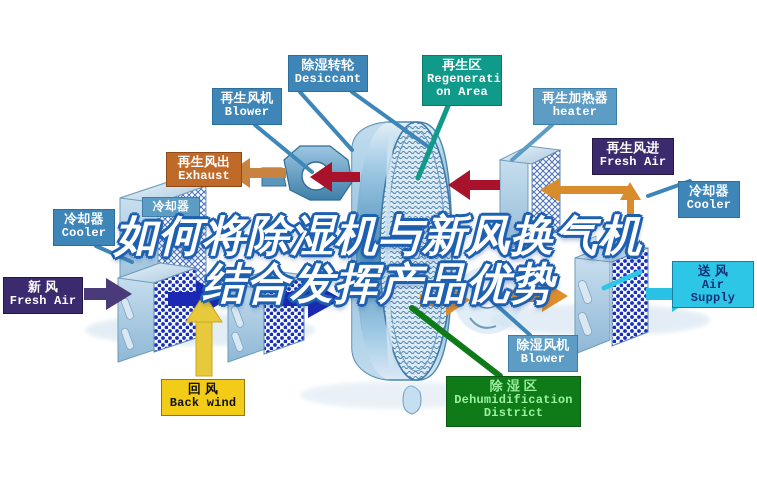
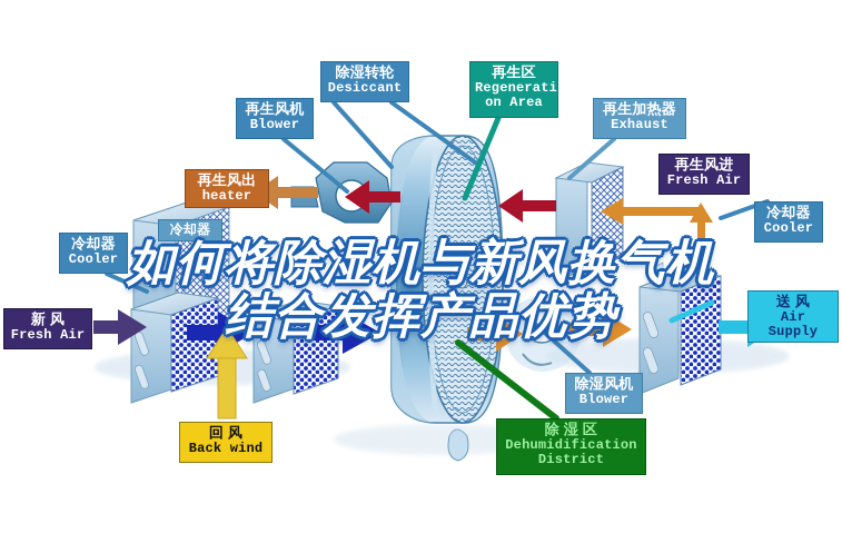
  除湿转轮
  Desiccant
  再生风机
  Blower
  再生区
  Regenerati
  on Area
  再生加热器
- heater
+ Exhaust
  再生风进
  Fresh Air
  再生风出
- Exhaust
+ heater
  冷却器
  Cooler
  冷却器
  冷却器
  Cooler
  新 风
  Fresh Air
  送 风
  Air Supply
  除湿风机
  Blower
  除 湿 区
  Dehumidification
  District
  回 风
  Back wind
  如何将除湿机与新风换气机
  结合发挥产品优势
  xt
